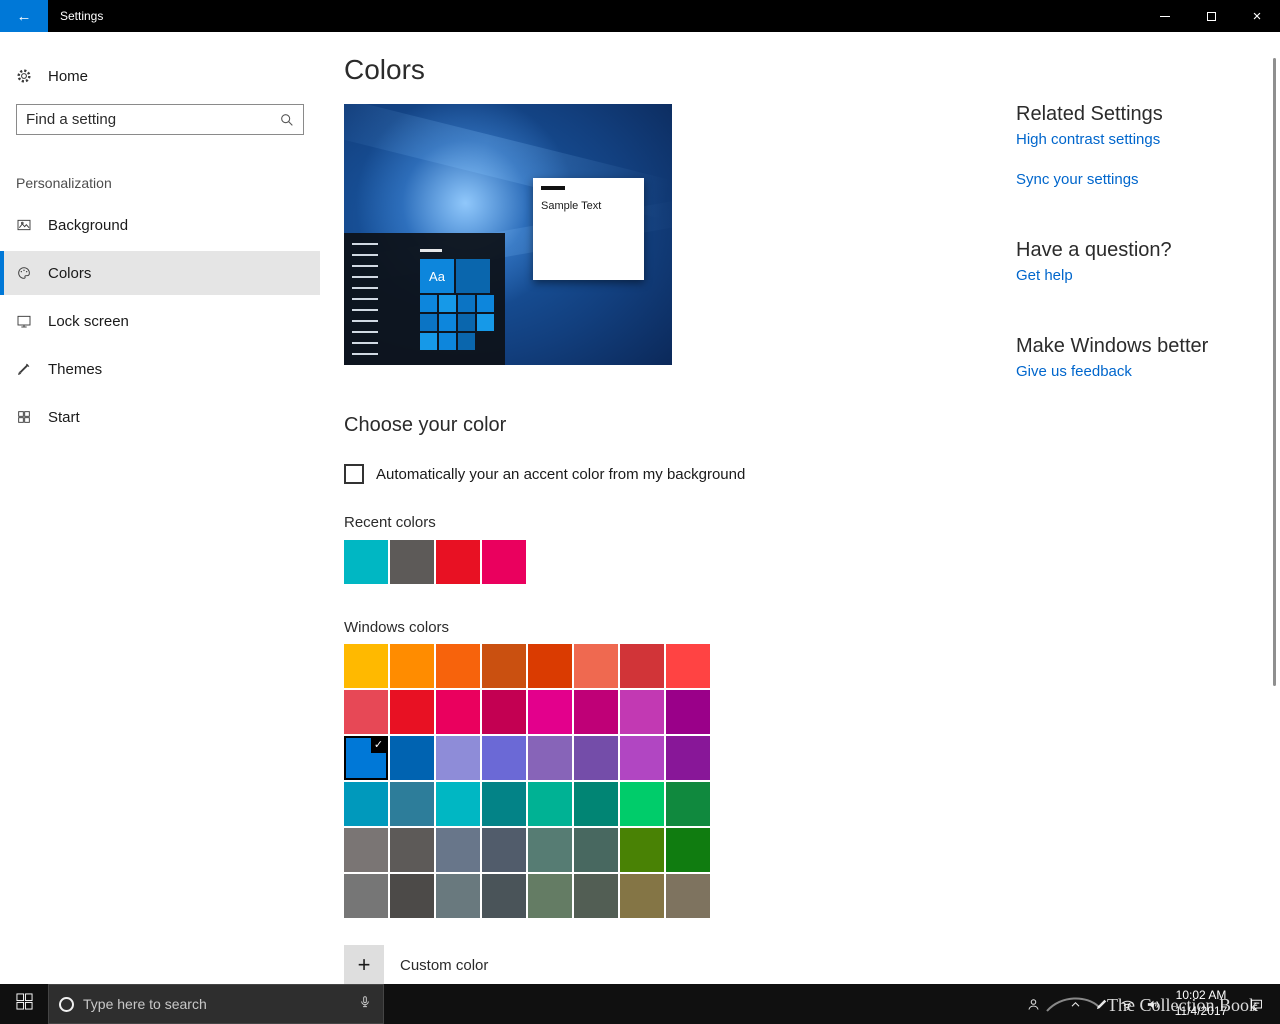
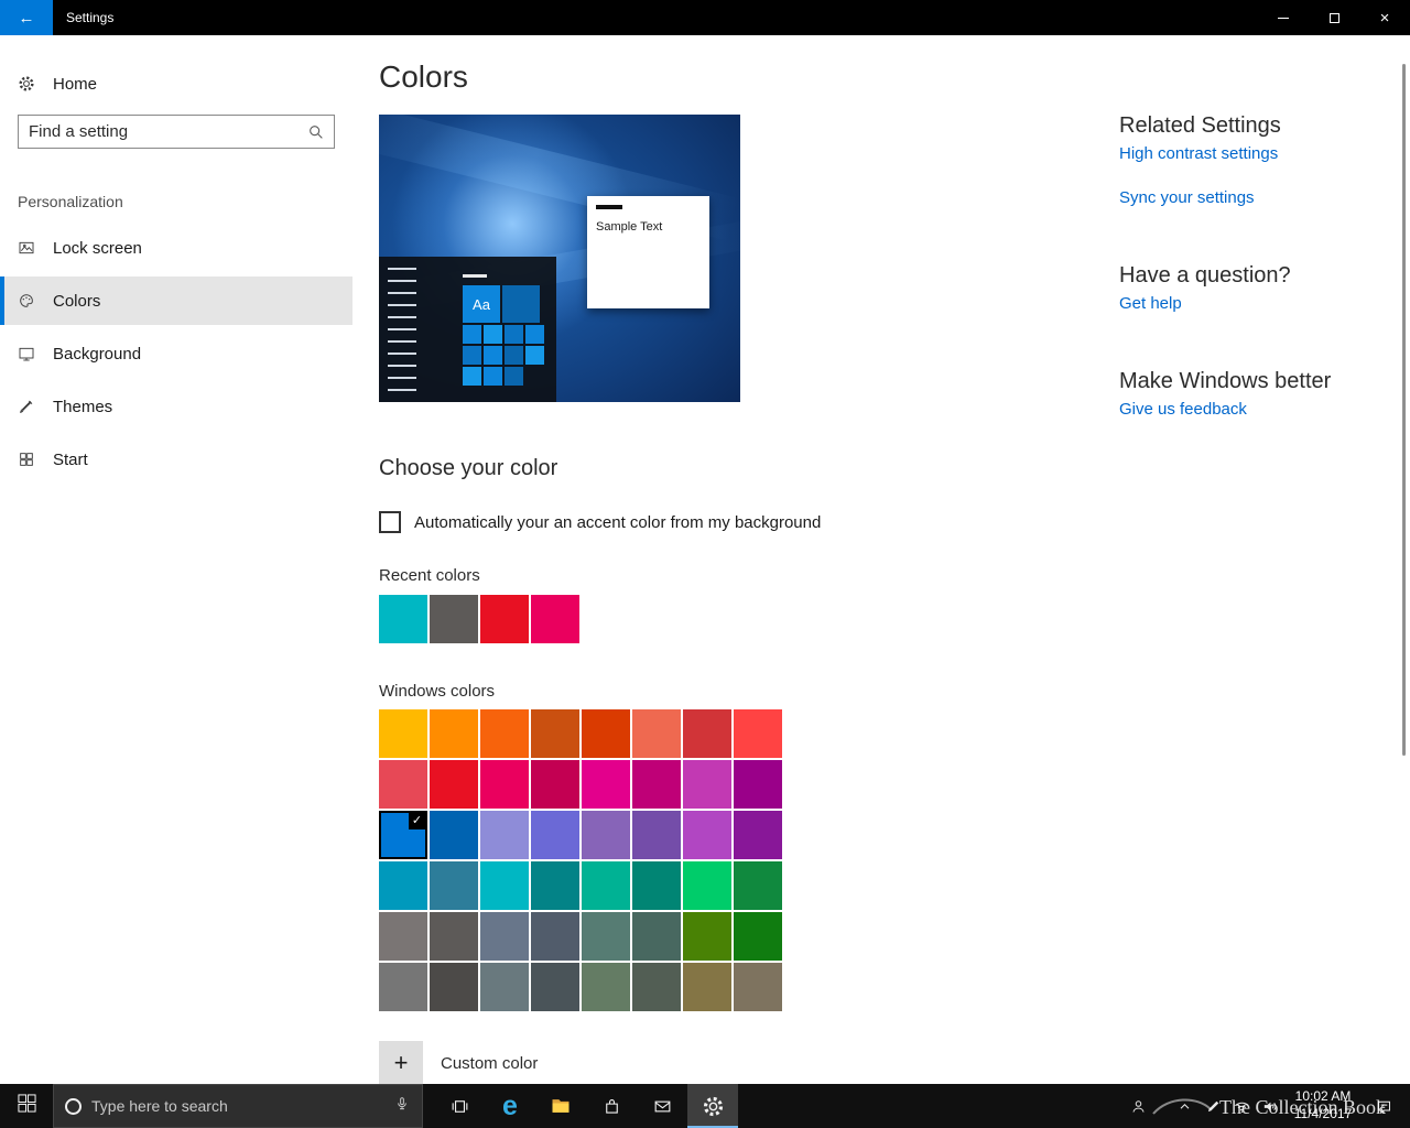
  ←
  Settings
  ×
  Home
  Find a setting
  Personalization
- Background
+ Lock screen
  Colors
- Lock screen
+ Background
  Themes
  Start
  Colors
  Aa
  Sample Text
  Choose your color
  Automatically your an accent color from my background
  Recent colors
  Windows colors
  ✓
  +
  Custom color
  Related Settings
  High contrast settings
  Sync your settings
  Have a question?
  Get help
  Make Windows better
  Give us feedback
  Type here to search
+ e
  10:02 AM
  11/4/2017
  The Collection Book
